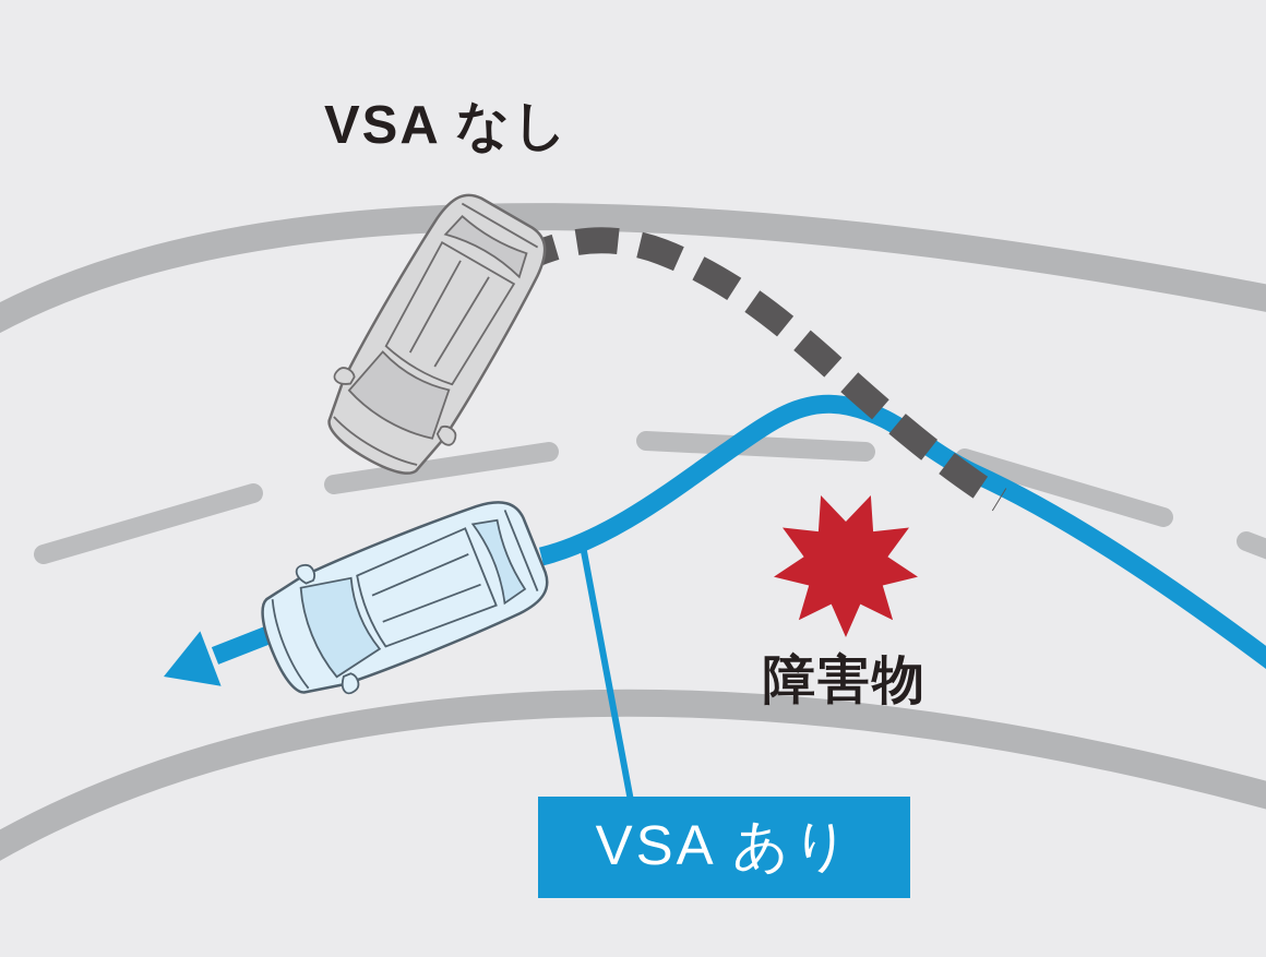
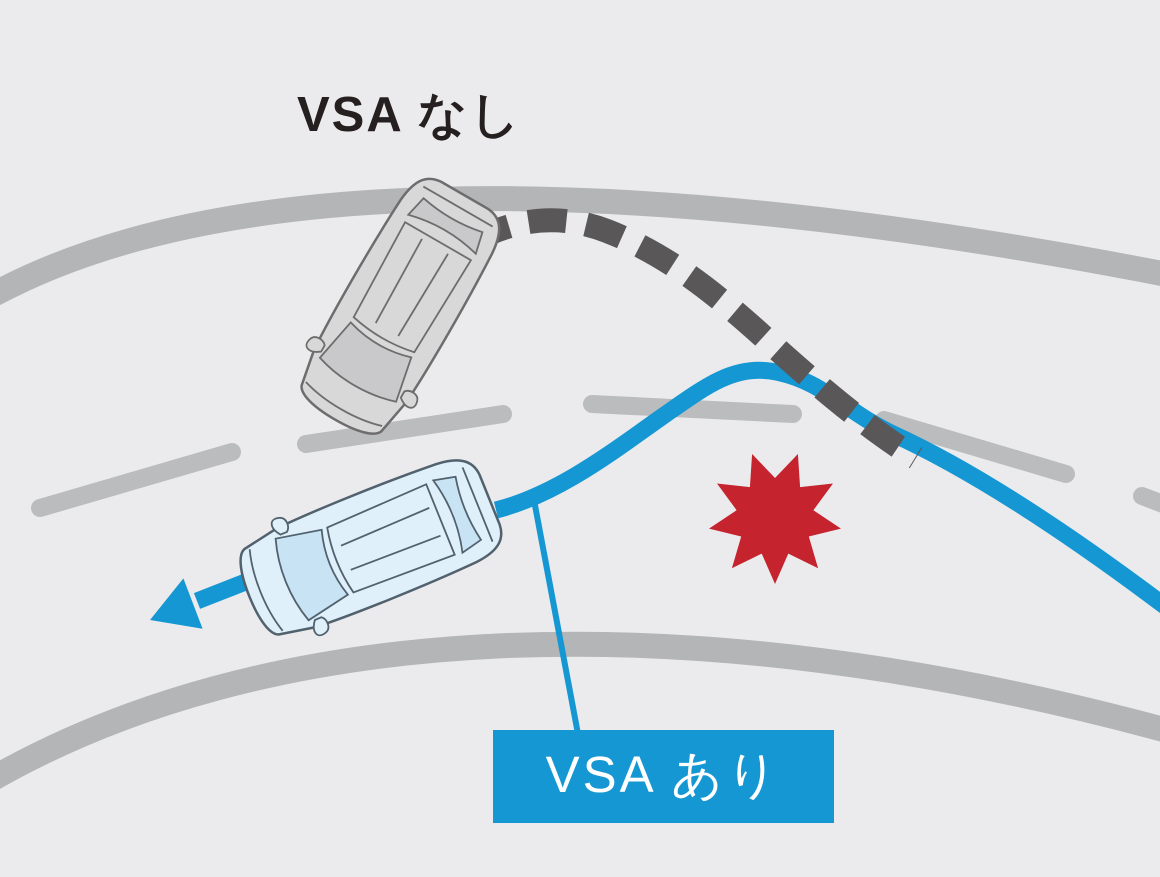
  VSA なし
- 障害物
  VSA あり
